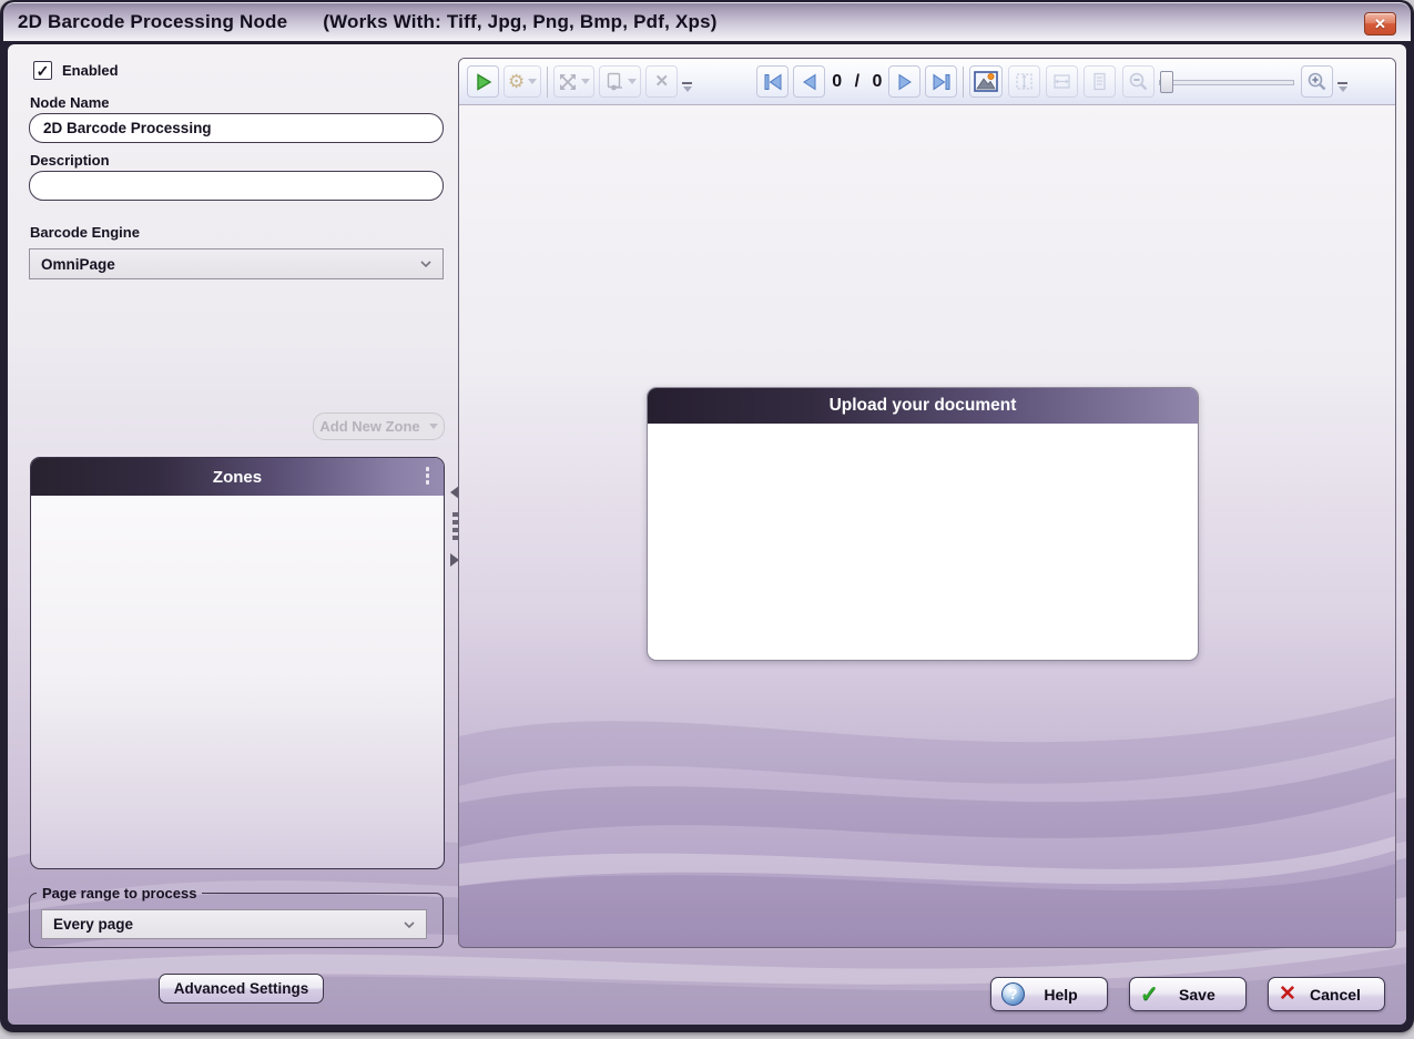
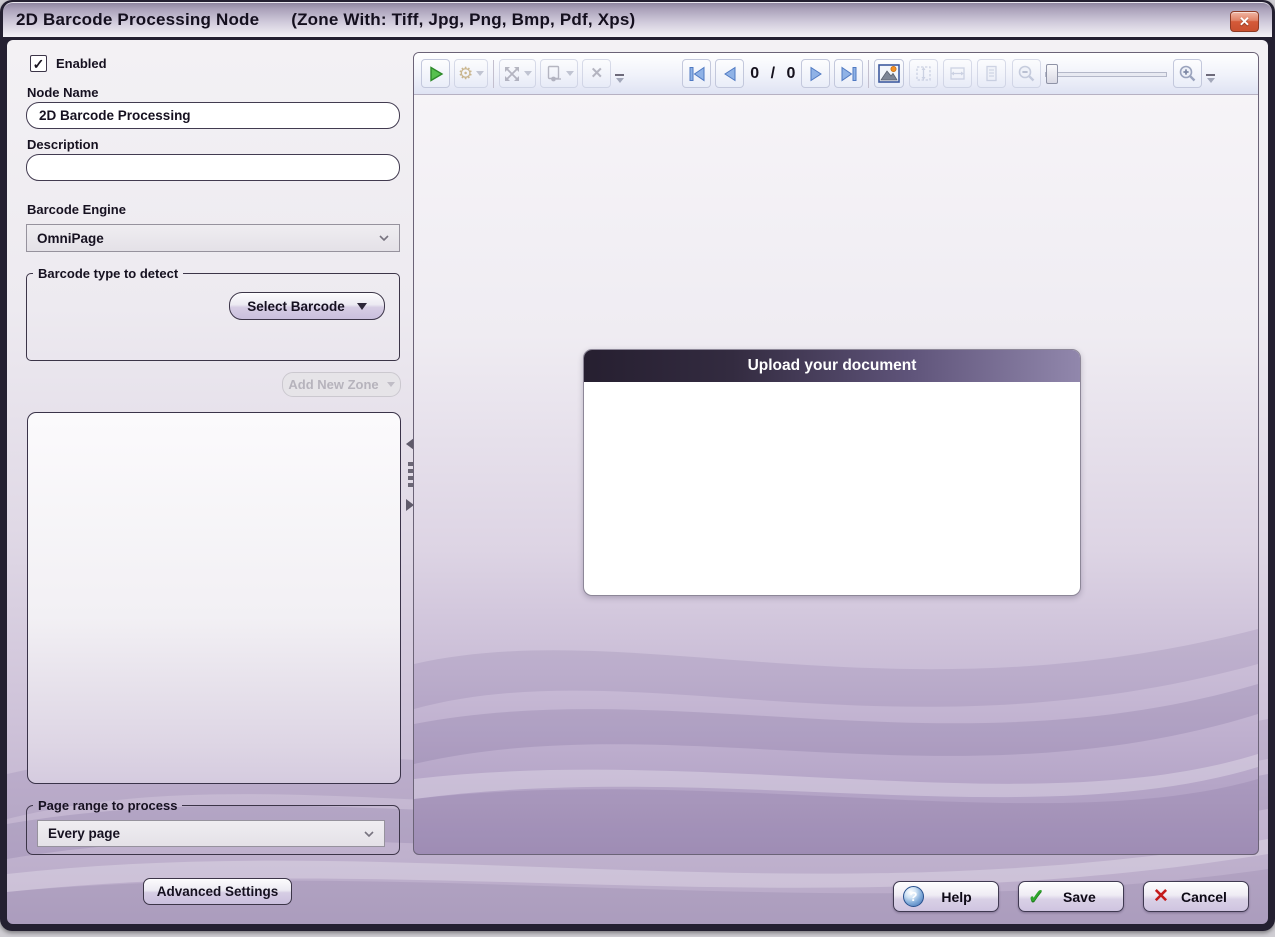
- 2D Barcode Processing Node (Works With: Tiff, Jpg, Png, Bmp, Pdf, Xps)
+ 2D Barcode Processing Node (Zone With: Tiff, Jpg, Png, Bmp, Pdf, Xps)
  ✕
  ✓
  Enabled
  Node Name
  2D Barcode Processing
  Description
  Barcode Engine
  OmniPage
+ Barcode type to detect
+ Select Barcode
  Add New Zone
- Zones
  Page range to process
  Every page
  Advanced Settings
  ⚙
  ✕
  0 / 0
  Upload your document
  ?
  Help
  ✓
  Save
  ✕
  Cancel
